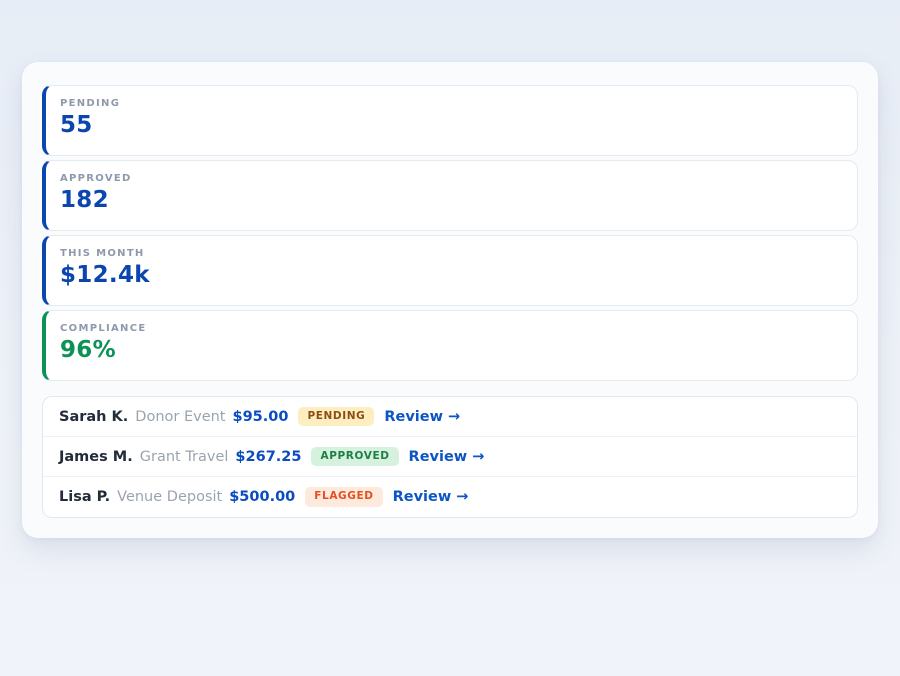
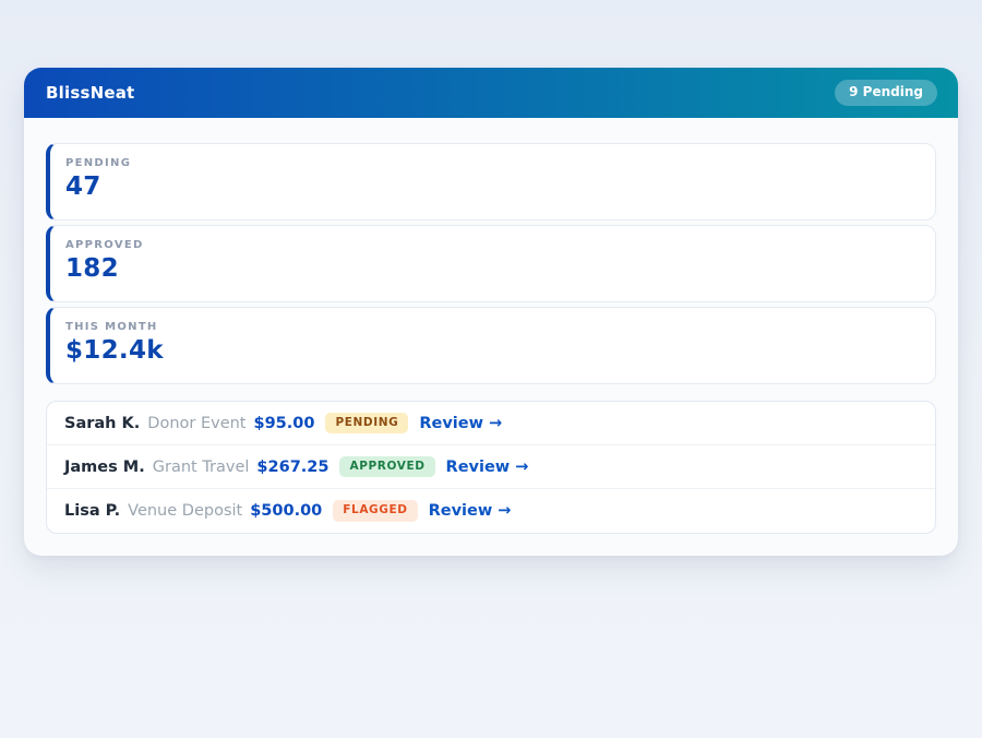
+ BlissNeat
+ 9 Pending
  PENDING
- 55
+ 47
  APPROVED
  182
  THIS MONTH
  $12.4k
- COMPLIANCE
- 96%
  Sarah K.
  Donor Event
  $95.00
  PENDING
  Review →
  James M.
  Grant Travel
  $267.25
  APPROVED
  Review →
  Lisa P.
  Venue Deposit
  $500.00
  FLAGGED
  Review →
